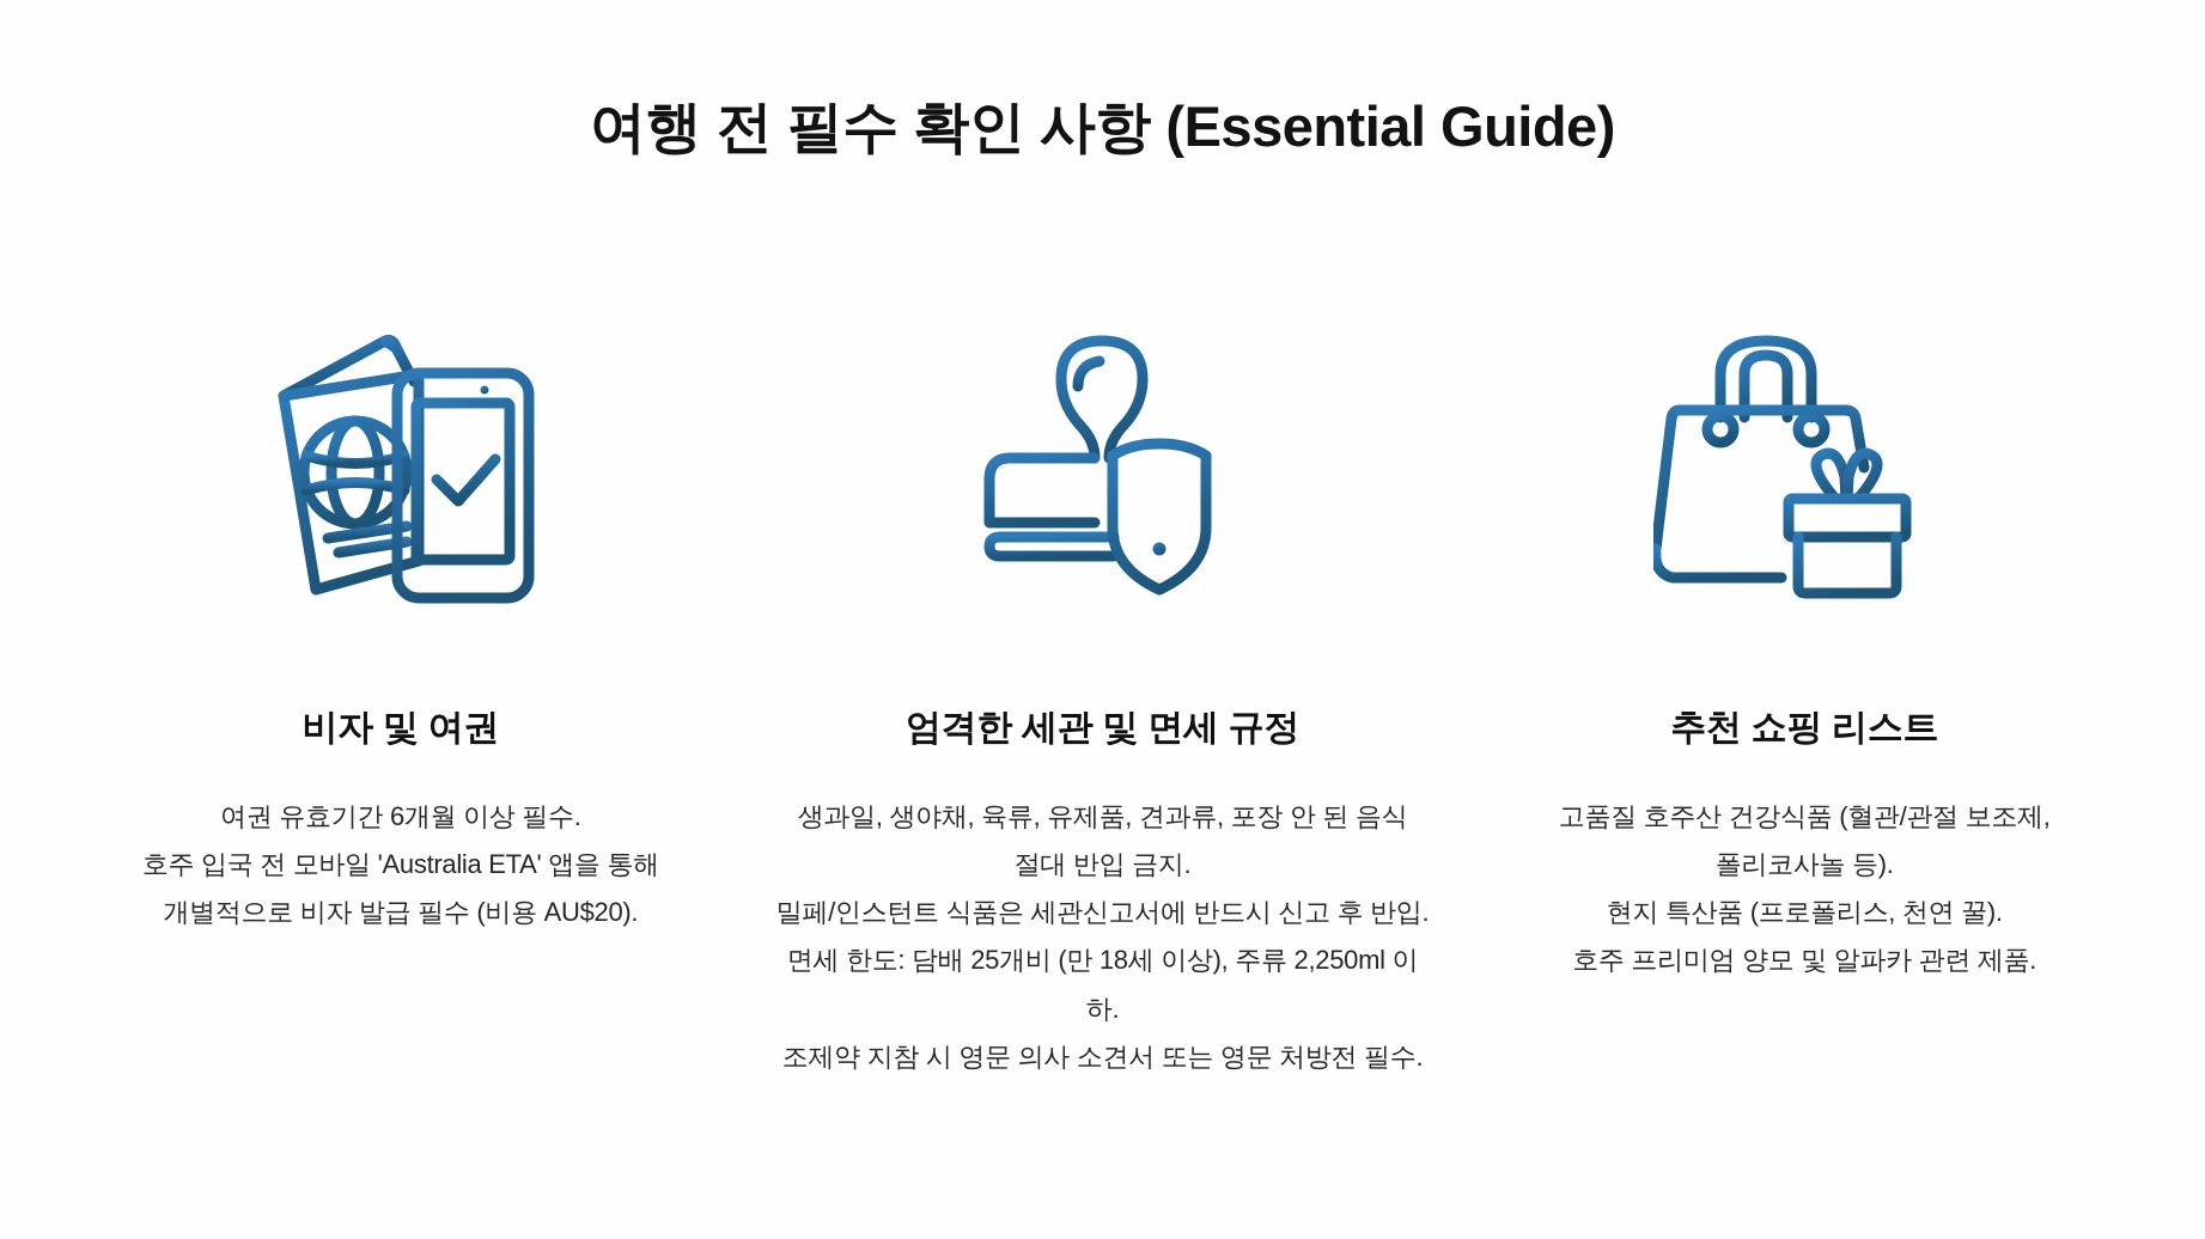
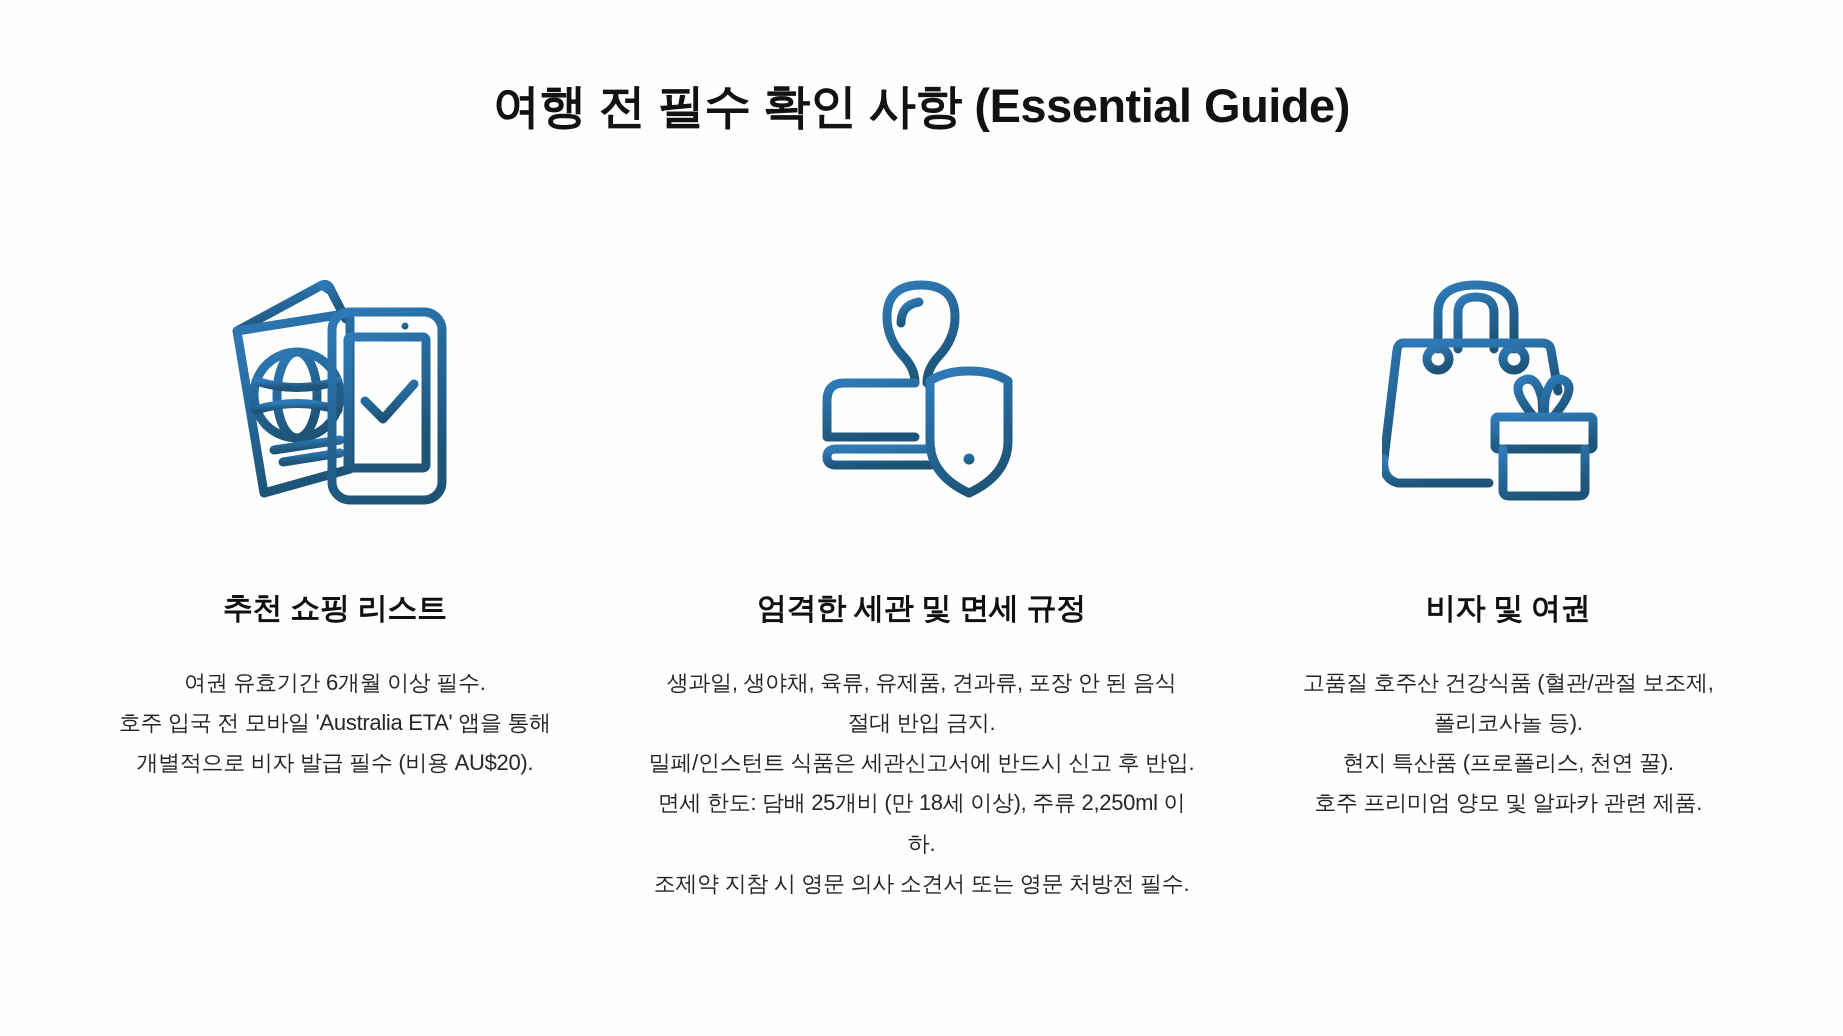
  여행 전 필수 확인 사항 (Essential Guide)
- 비자 및 여권
+ 추천 쇼핑 리스트
  여권 유효기간 6개월 이상 필수.
  호주 입국 전 모바일 'Australia ETA' 앱을 통해
  개별적으로 비자 발급 필수 (비용 AU$20).
  엄격한 세관 및 면세 규정
  생과일, 생야채, 육류, 유제품, 견과류, 포장 안 된 음식
  절대 반입 금지.
  밀페/인스턴트 식품은 세관신고서에 반드시 신고 후 반입.
  면세 한도: 담배 25개비 (만 18세 이상), 주류 2,250ml 이하.
  조제약 지참 시 영문 의사 소견서 또는 영문 처방전 필수.
- 추천 쇼핑 리스트
+ 비자 및 여권
  고품질 호주산 건강식품 (혈관/관절 보조제,
  폴리코사놀 등).
  현지 특산품 (프로폴리스, 천연 꿀).
  호주 프리미엄 양모 및 알파카 관련 제품.
